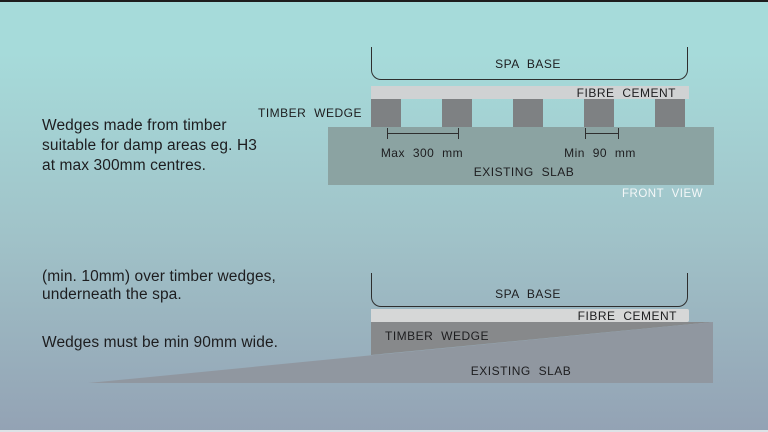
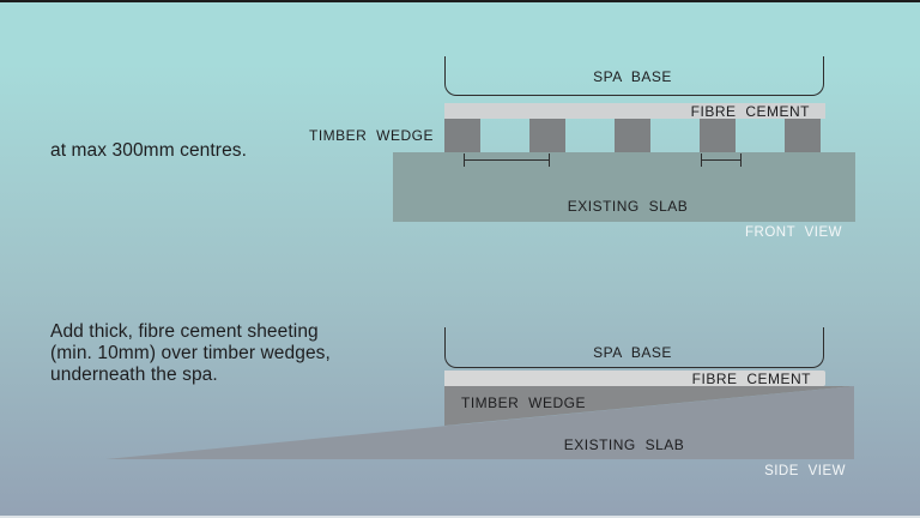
- Wedges made from timber
- suitable for damp areas eg. H3
  at max 300mm centres.
  SPA BASE
  FIBRE CEMENT
  TIMBER WEDGE
- Max 300 mm
- Min 90 mm
  EXISTING SLAB
  FRONT VIEW
+ Add thick, fibre cement sheeting
  (min. 10mm) over timber wedges,
  underneath the spa.
- Wedges must be min 90mm wide.
  SPA BASE
  FIBRE CEMENT
  TIMBER WEDGE
  EXISTING SLAB
+ SIDE VIEW
